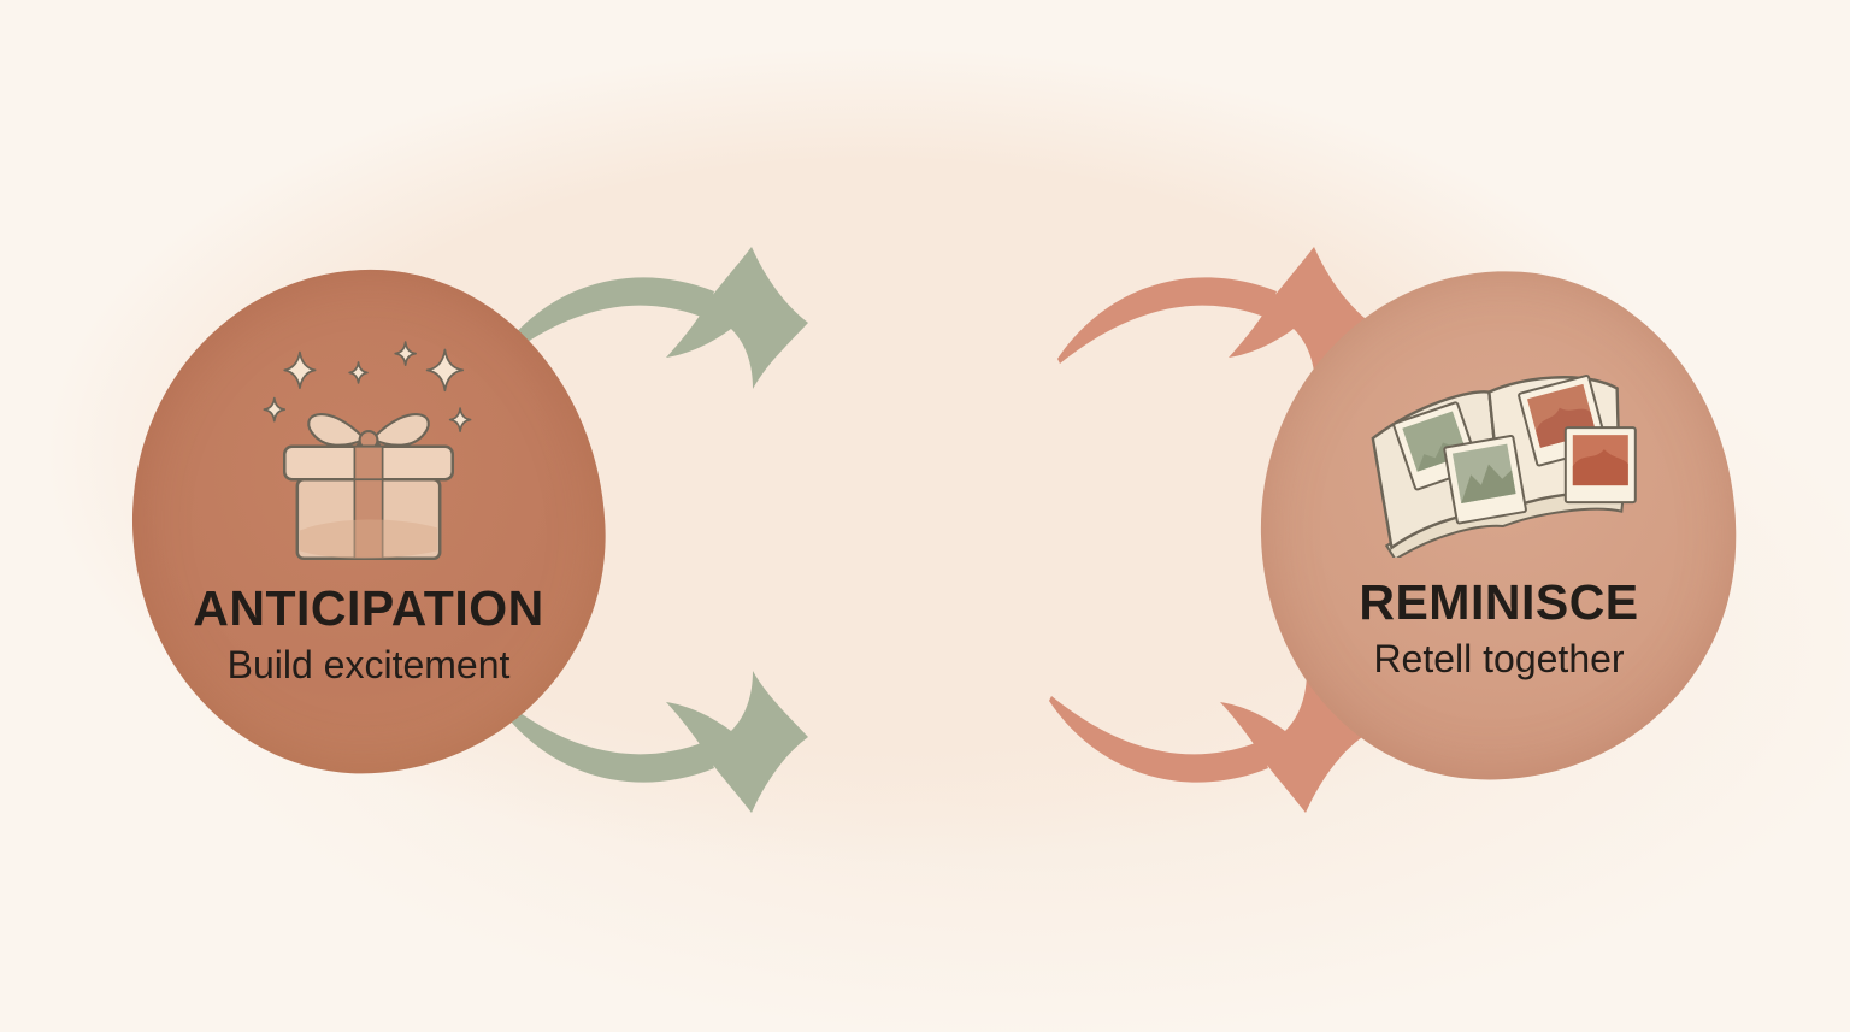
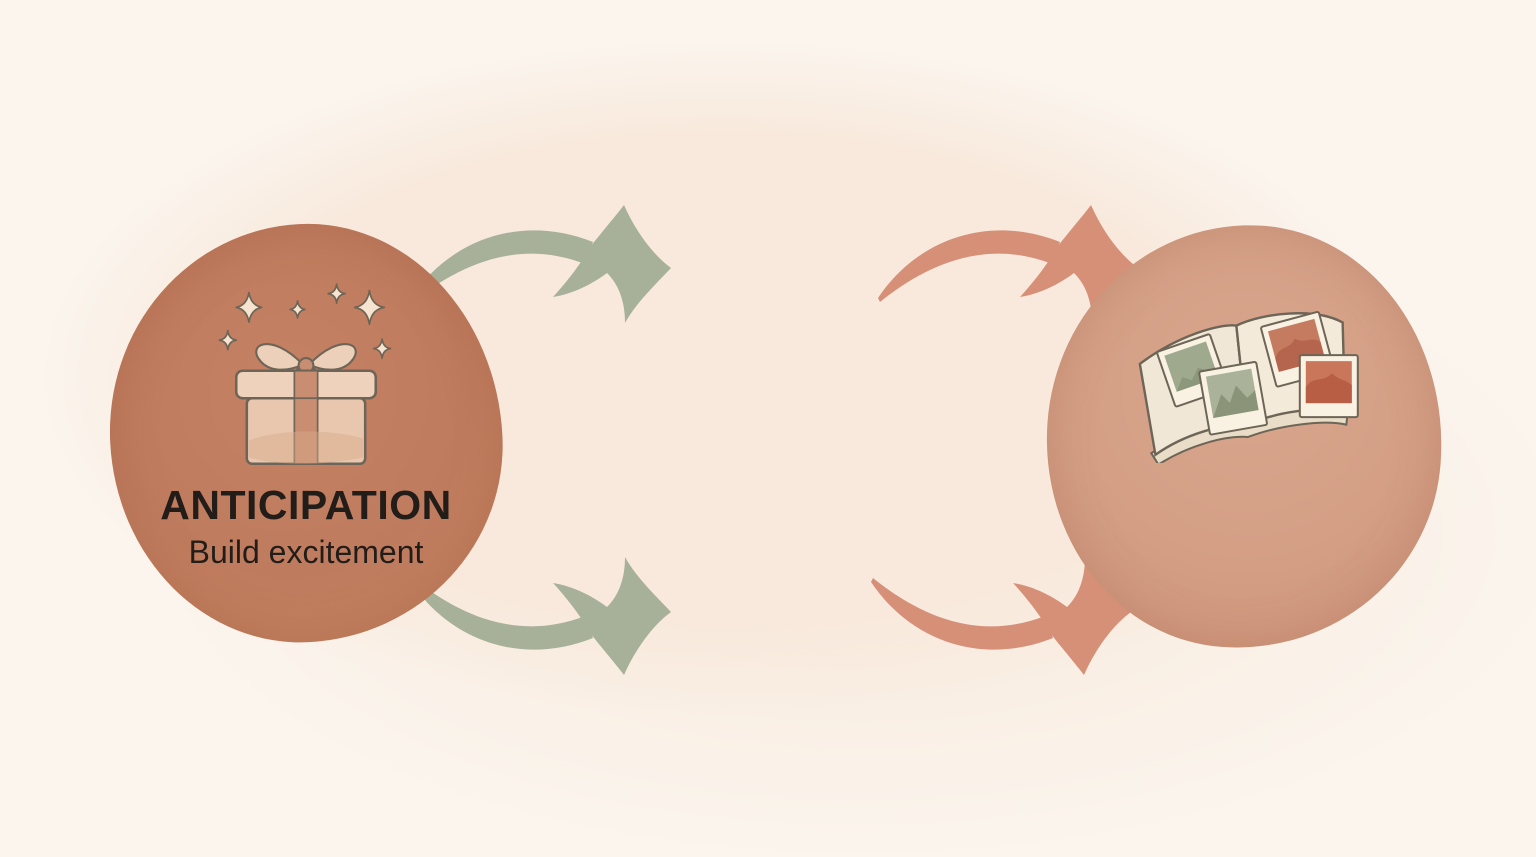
  ANTICIPATION
  Build excitement
- REMINISCE
- Retell together
